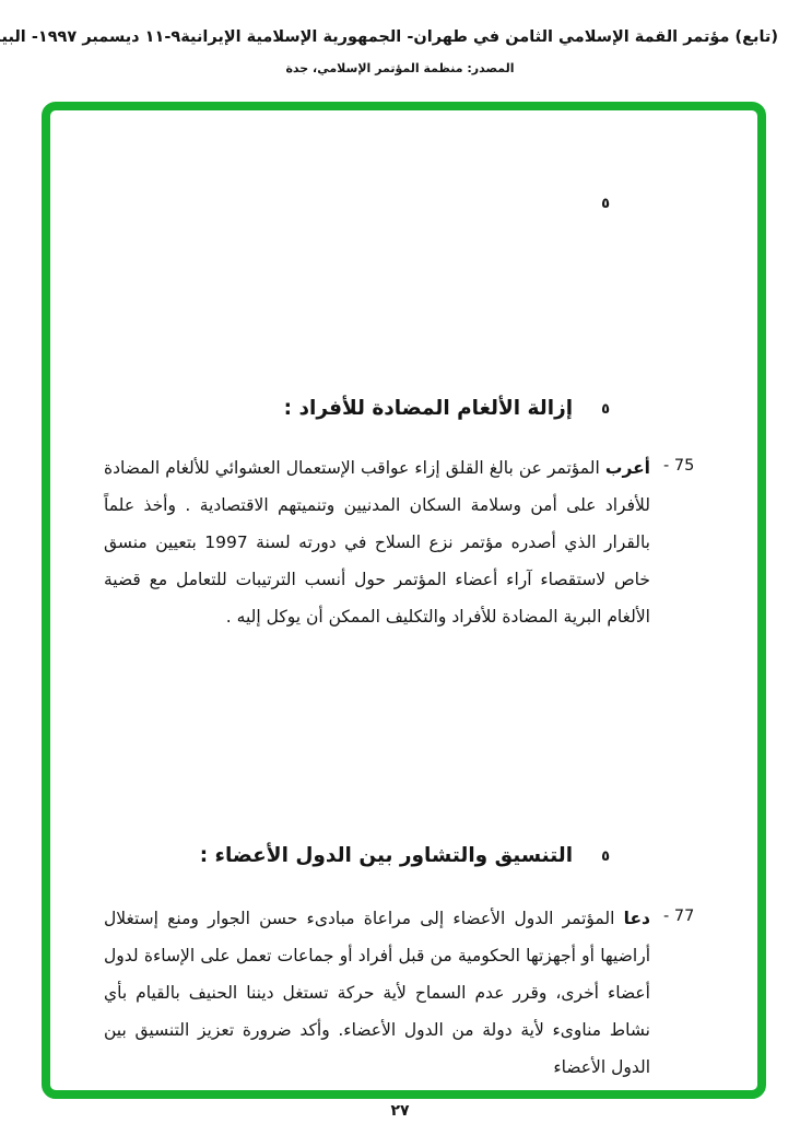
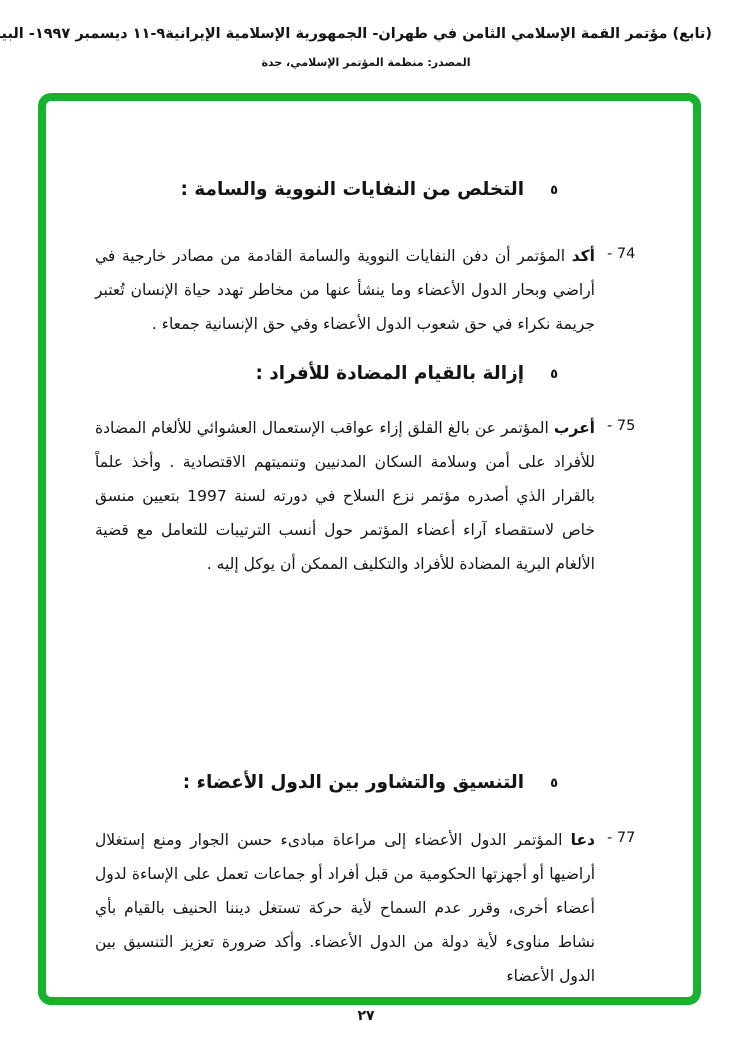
  (تابع) مؤتمر القمة الإسلامي الثامن في طهران- الجمهورية الإسلامية الإيرانية٩-١١ ديسمبر ١٩٩٧- البي
  المصدر: منظمة المؤتمر الإسلامي، جدة
  ٥
+ التخلص من النفايات النووية والسامة :
+ - 74
+ أكد المؤتمر أن دفن النفايات النووية والسامة القادمة من مصادر خارجية في أراضي وبحار الدول الأعضاء وما ينشأ عنها من مخاطر تهدد حياة الإنسان تُعتبر جريمة نكراء في حق شعوب الدول الأعضاء وفي حق الإنسانية جمعاء .
  ٥
- إزالة الألغام المضادة للأفراد :
+ إزالة بالقيام المضادة للأفراد :
  - 75
  أعرب المؤتمر عن بالغ القلق إزاء عواقب الإستعمال العشوائي للألغام المضادة للأفراد على أمن وسلامة السكان المدنيين وتنميتهم الاقتصادية . وأخذ علماً بالقرار الذي أصدره مؤتمر نزع السلاح في دورته لسنة 1997 بتعيين منسق خاص لاستقصاء آراء أعضاء المؤتمر حول أنسب الترتيبات للتعامل مع قضية الألغام البرية المضادة للأفراد والتكليف الممكن أن يوكل إليه .
  ٥
  التنسيق والتشاور بين الدول الأعضاء :
  - 77
  دعا المؤتمر الدول الأعضاء إلى مراعاة مبادىء حسن الجوار ومنع إستغلال أراضيها أو أجهزتها الحكومية من قبل أفراد أو جماعات تعمل على الإساءة لدول أعضاء أخرى، وقرر عدم السماح لأية حركة تستغل ديننا الحنيف بالقيام بأي نشاط مناوىء لأية دولة من الدول الأعضاء. وأكد ضرورة تعزيز التنسيق بين الدول الأعضاء
  ٢٧
